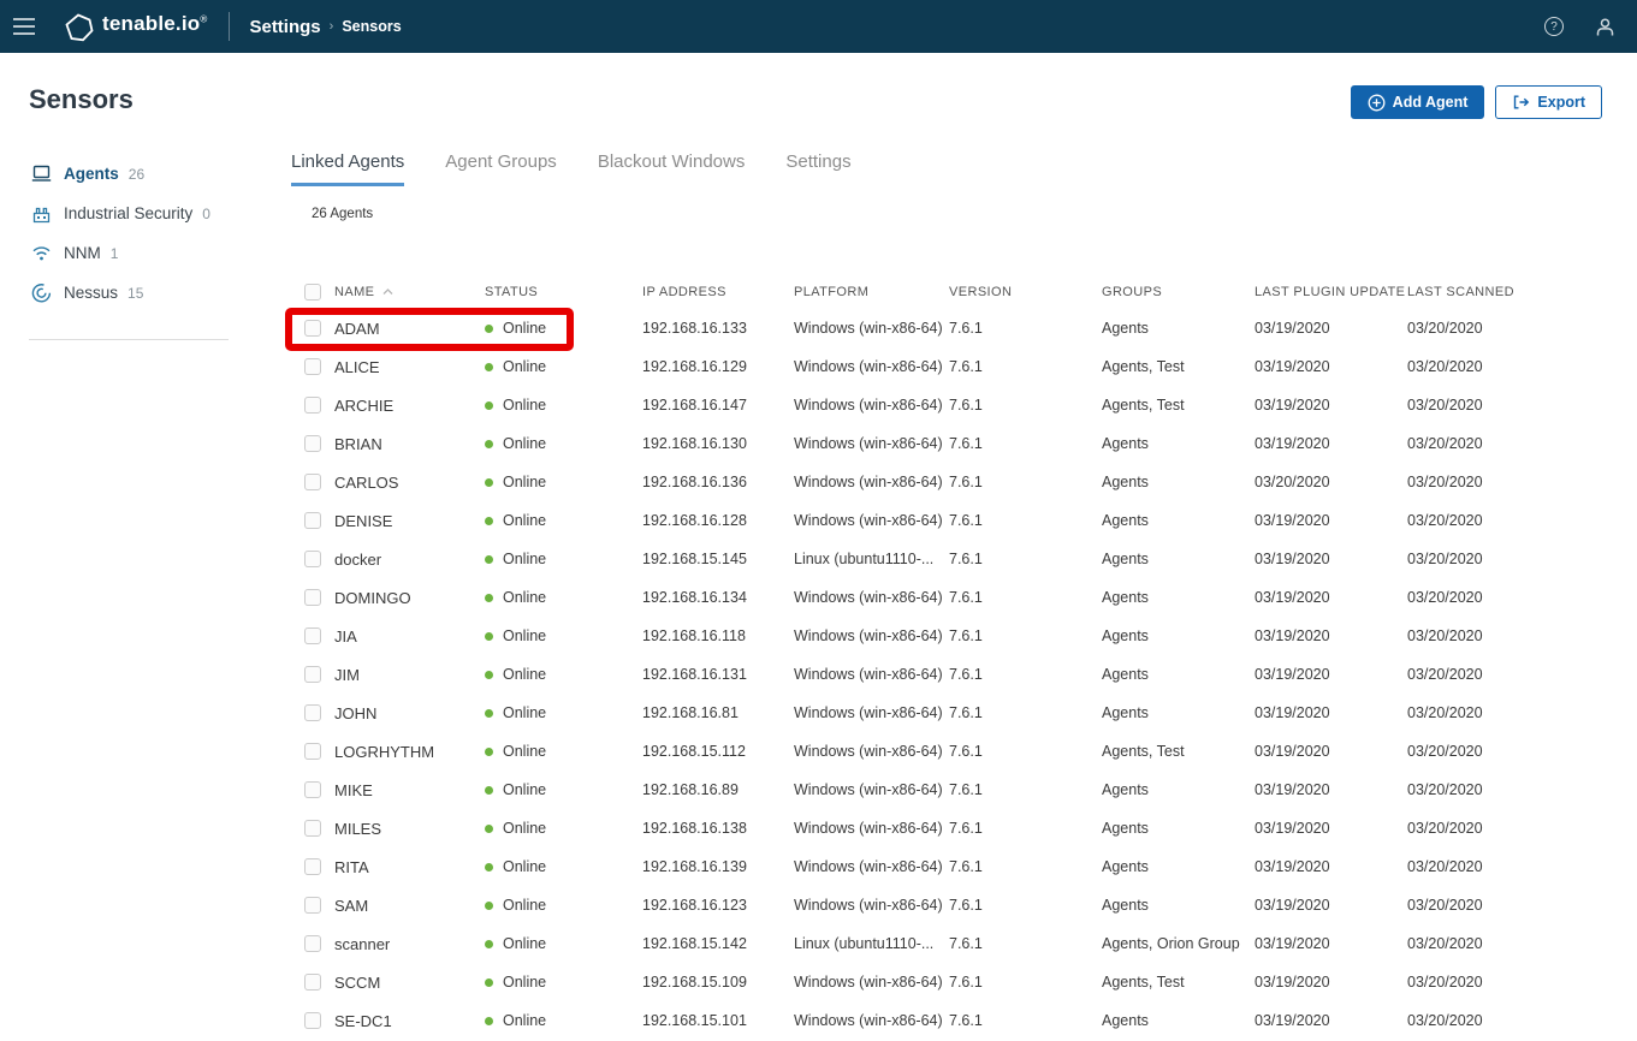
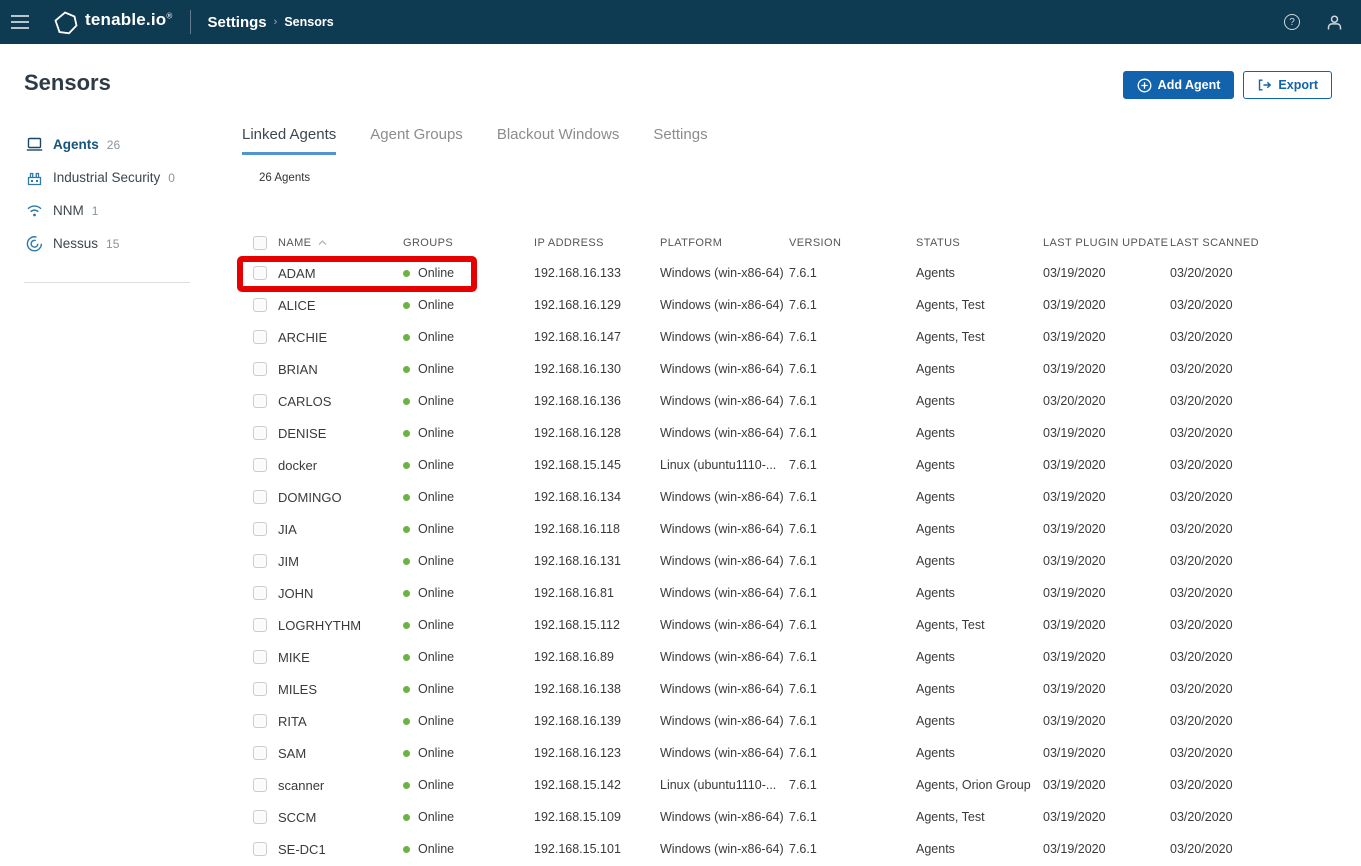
  tenable.io®
  Settings
  ›
  Sensors
  ?
  Sensors
  Add Agent
  Export
  Agents
  26
  Industrial Security
  0
  NNM
  1
  Nessus
  15
  Linked Agents
  Agent Groups
  Blackout Windows
  Settings
  26 Agents
  NAME
- STATUS
+ GROUPS
  IP ADDRESS
  PLATFORM
  VERSION
- GROUPS
+ STATUS
  LAST PLUGIN UPDATE
  LAST SCANNED
  ADAM
  Online
  192.168.16.133
  Windows (win-x86-64)
  7.6.1
  Agents
  03/19/2020
  03/20/2020
  ALICE
  Online
  192.168.16.129
  Windows (win-x86-64)
  7.6.1
  Agents, Test
  03/19/2020
  03/20/2020
  ARCHIE
  Online
  192.168.16.147
  Windows (win-x86-64)
  7.6.1
  Agents, Test
  03/19/2020
  03/20/2020
  BRIAN
  Online
  192.168.16.130
  Windows (win-x86-64)
  7.6.1
  Agents
  03/19/2020
  03/20/2020
  CARLOS
  Online
  192.168.16.136
  Windows (win-x86-64)
  7.6.1
  Agents
  03/20/2020
  03/20/2020
  DENISE
  Online
  192.168.16.128
  Windows (win-x86-64)
  7.6.1
  Agents
  03/19/2020
  03/20/2020
  docker
  Online
  192.168.15.145
  Linux (ubuntu1110-...
  7.6.1
  Agents
  03/19/2020
  03/20/2020
  DOMINGO
  Online
  192.168.16.134
  Windows (win-x86-64)
  7.6.1
  Agents
  03/19/2020
  03/20/2020
  JIA
  Online
  192.168.16.118
  Windows (win-x86-64)
  7.6.1
  Agents
  03/19/2020
  03/20/2020
  JIM
  Online
  192.168.16.131
  Windows (win-x86-64)
  7.6.1
  Agents
  03/19/2020
  03/20/2020
  JOHN
  Online
  192.168.16.81
  Windows (win-x86-64)
  7.6.1
  Agents
  03/19/2020
  03/20/2020
  LOGRHYTHM
  Online
  192.168.15.112
  Windows (win-x86-64)
  7.6.1
  Agents, Test
  03/19/2020
  03/20/2020
  MIKE
  Online
  192.168.16.89
  Windows (win-x86-64)
  7.6.1
  Agents
  03/19/2020
  03/20/2020
  MILES
  Online
  192.168.16.138
  Windows (win-x86-64)
  7.6.1
  Agents
  03/19/2020
  03/20/2020
  RITA
  Online
  192.168.16.139
  Windows (win-x86-64)
  7.6.1
  Agents
  03/19/2020
  03/20/2020
  SAM
  Online
  192.168.16.123
  Windows (win-x86-64)
  7.6.1
  Agents
  03/19/2020
  03/20/2020
  scanner
  Online
  192.168.15.142
  Linux (ubuntu1110-...
  7.6.1
  Agents, Orion Group
  03/19/2020
  03/20/2020
  SCCM
  Online
  192.168.15.109
  Windows (win-x86-64)
  7.6.1
  Agents, Test
  03/19/2020
  03/20/2020
  SE-DC1
  Online
  192.168.15.101
  Windows (win-x86-64)
  7.6.1
  Agents
  03/19/2020
  03/20/2020
